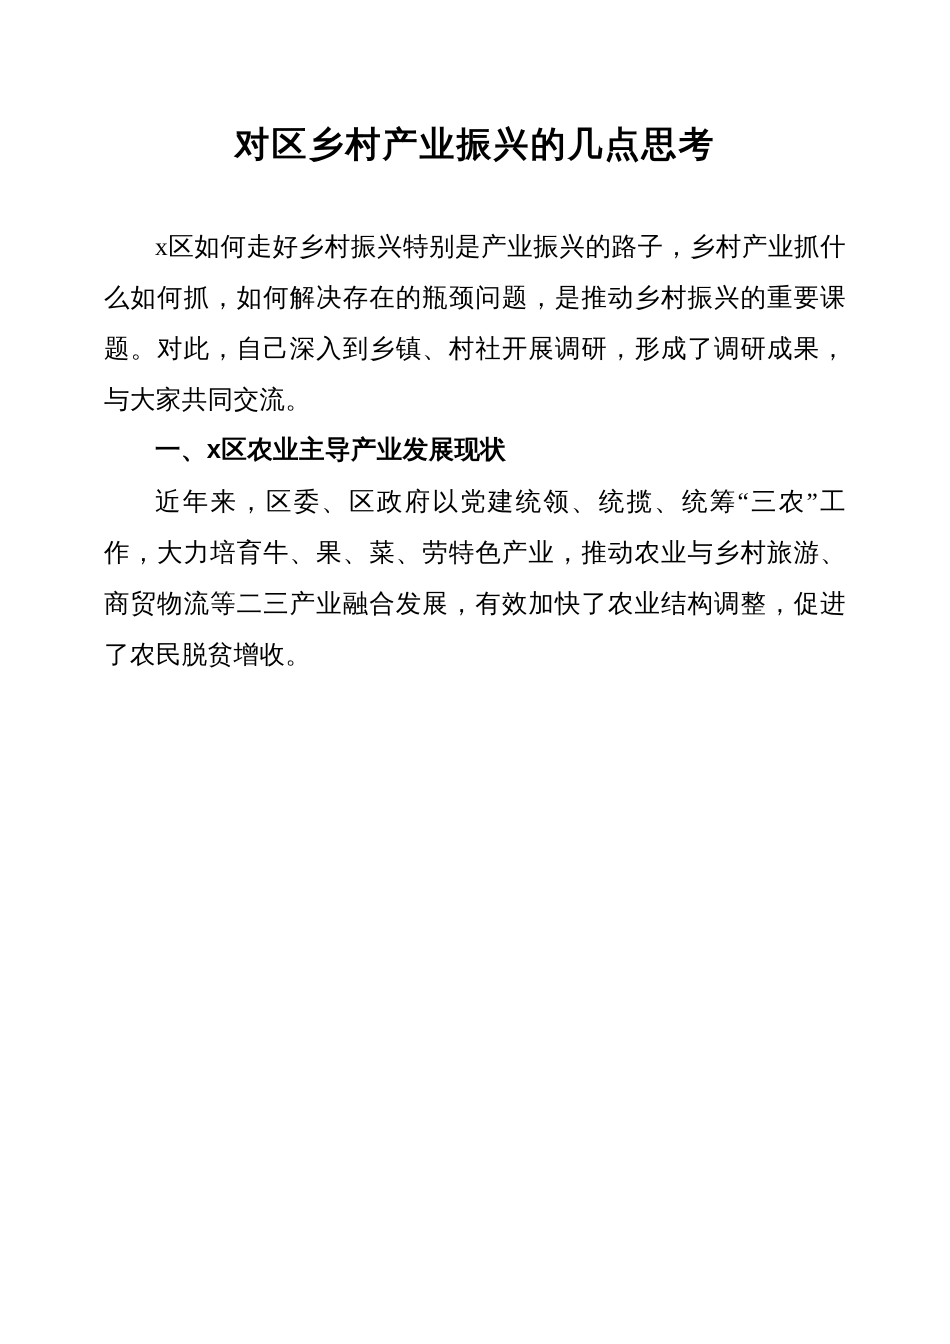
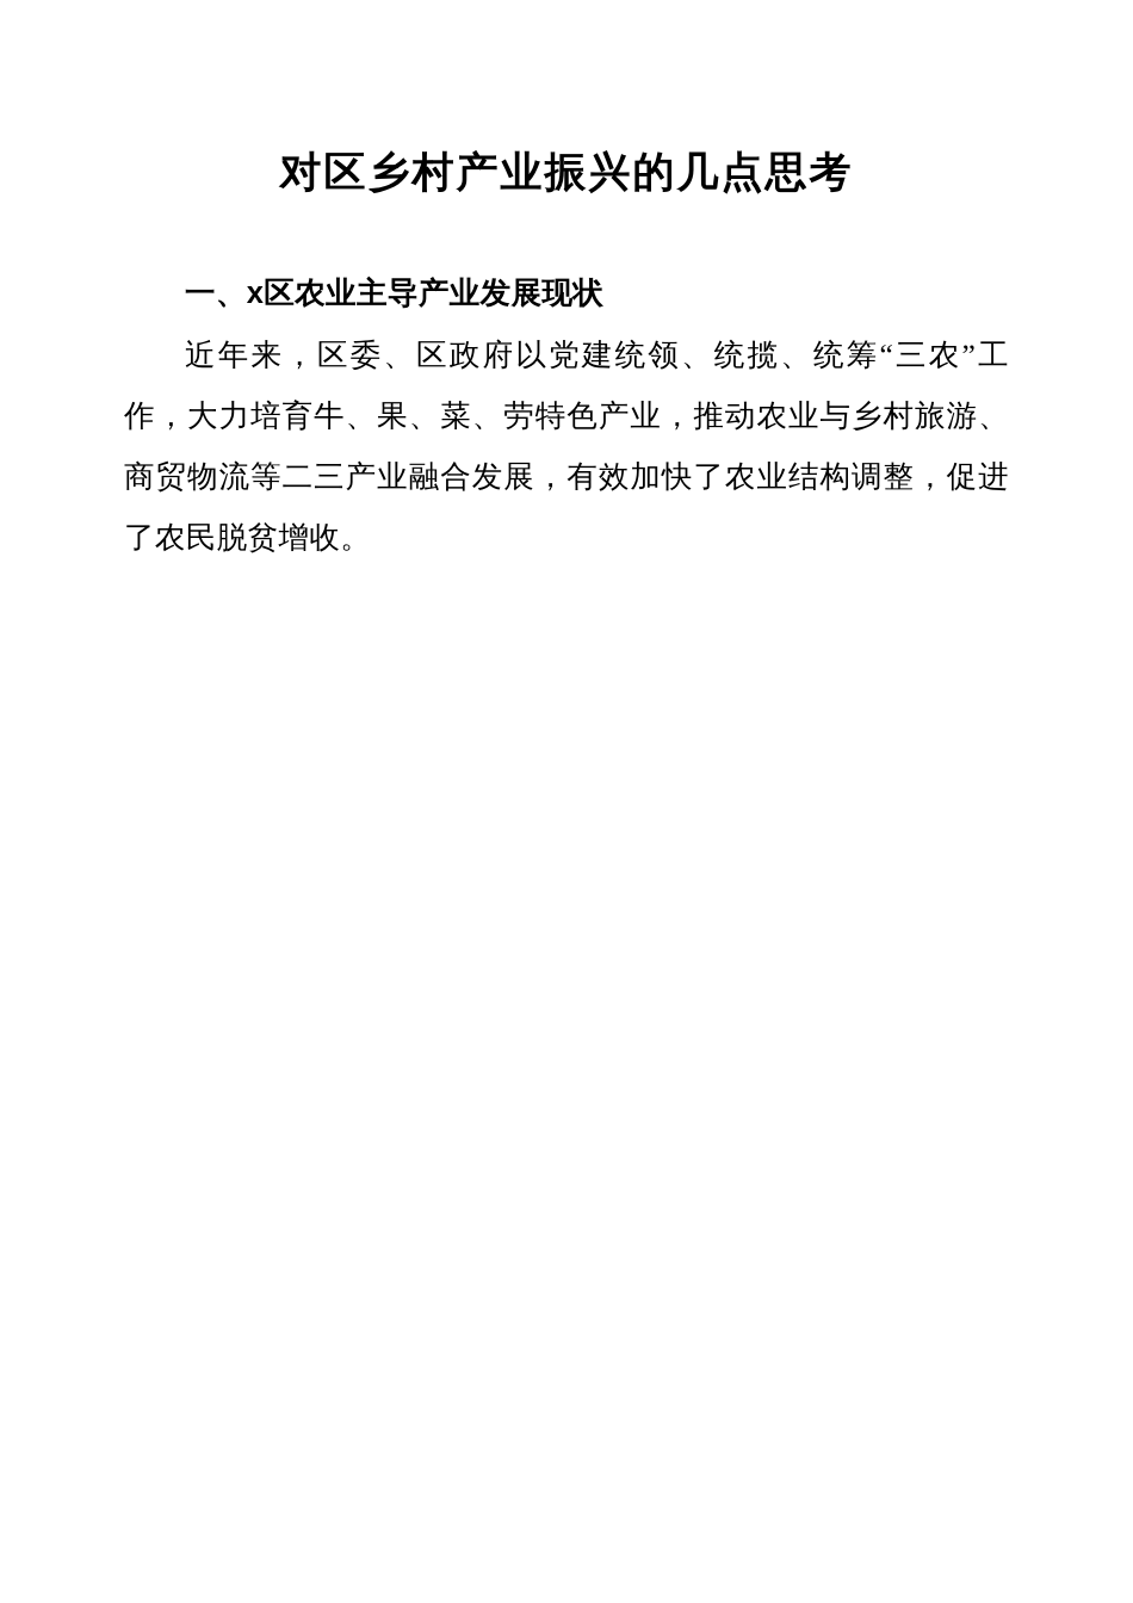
  对区乡村产业振兴的几点思考
- x区如何走好乡村振兴特别是产业振兴的路子，乡村产业抓什么如何抓，如何解决存在的瓶颈问题，是推动乡村振兴的重要课题。对此，自己深入到乡镇、村社开展调研，形成了调研成果，与大家共同交流。
  一、x区农业主导产业发展现状
  近年来，区委、区政府以党建统领、统揽、统筹“三农”工作，大力培育牛、果、菜、劳特色产业，推动农业与乡村旅游、商贸物流等二三产业融合发展，有效加快了农业结构调整，促进了农民脱贫增收。
